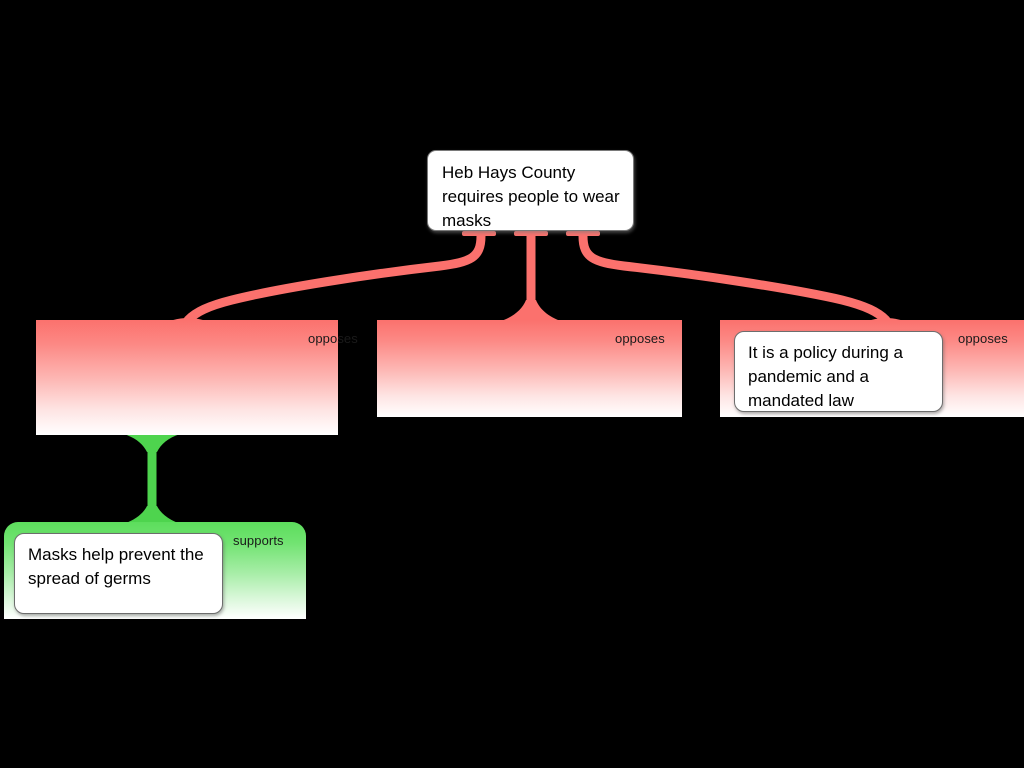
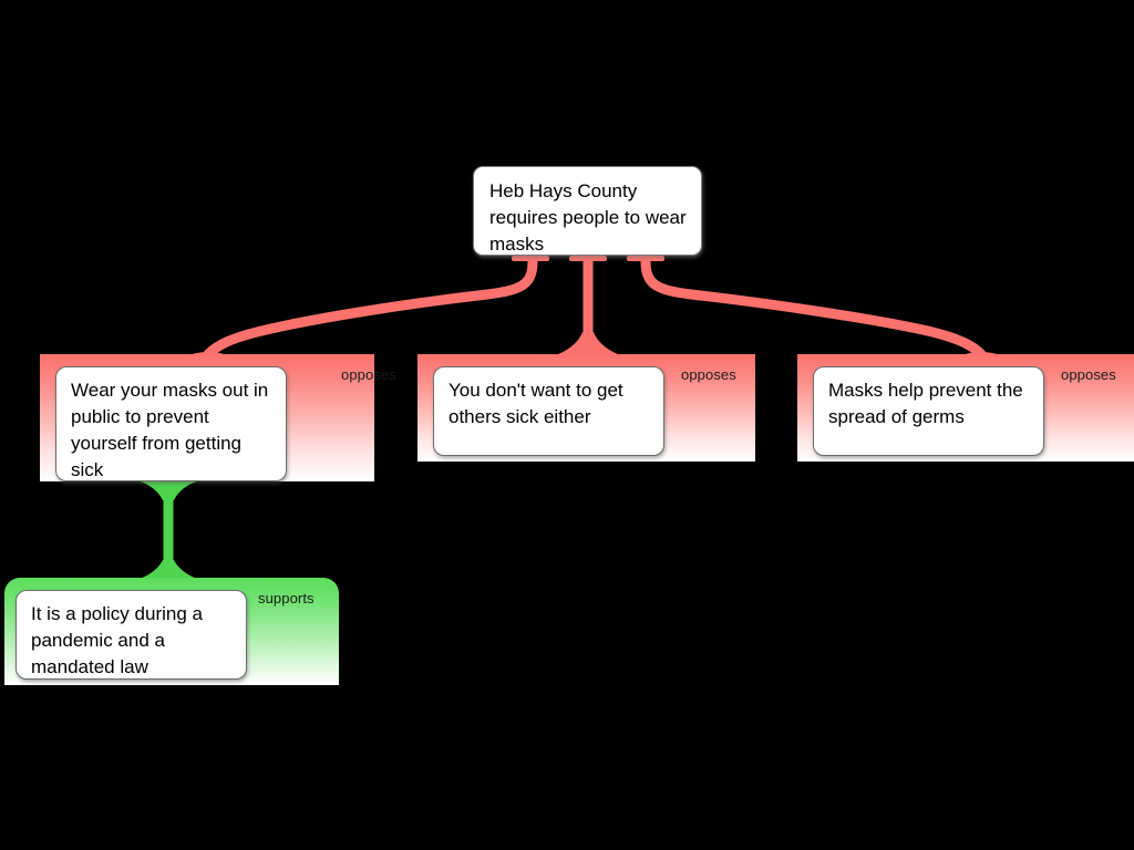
  Heb Hays County requires people to wear masks
  opposes
+ Wear your masks out in public to prevent yourself from getting sick
  opposes
+ You don't want to get others sick either
  opposes
- It is a policy during a pandemic and a mandated law
+ Masks help prevent the spread of germs
  supports
- Masks help prevent the spread of germs
+ It is a policy during a pandemic and a mandated law
